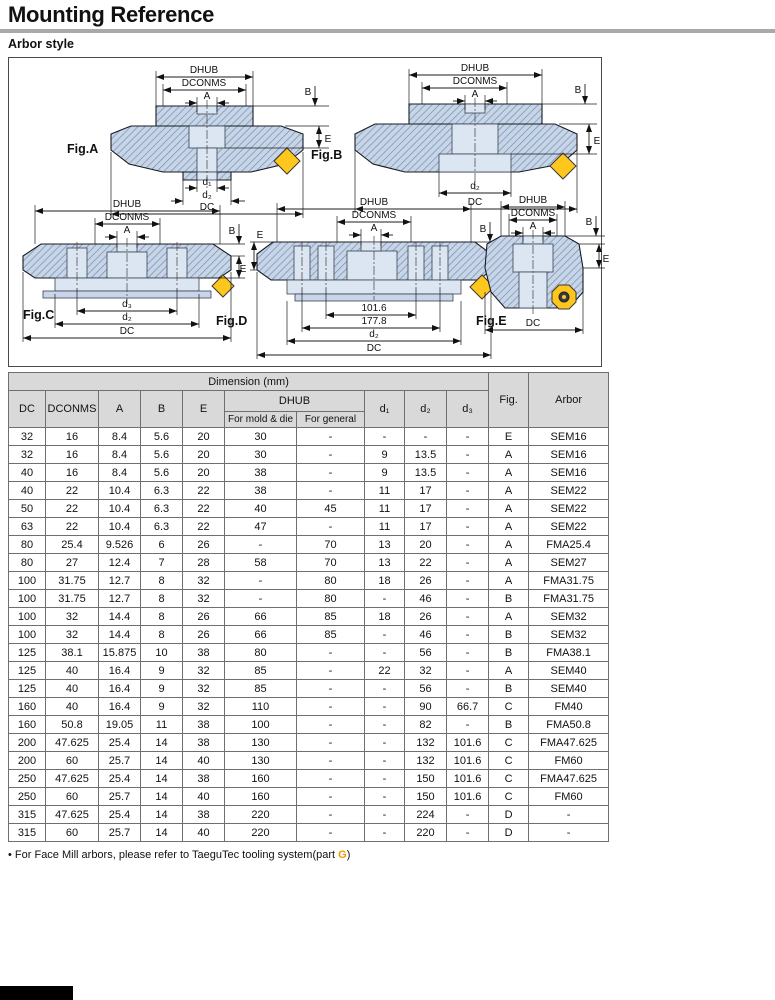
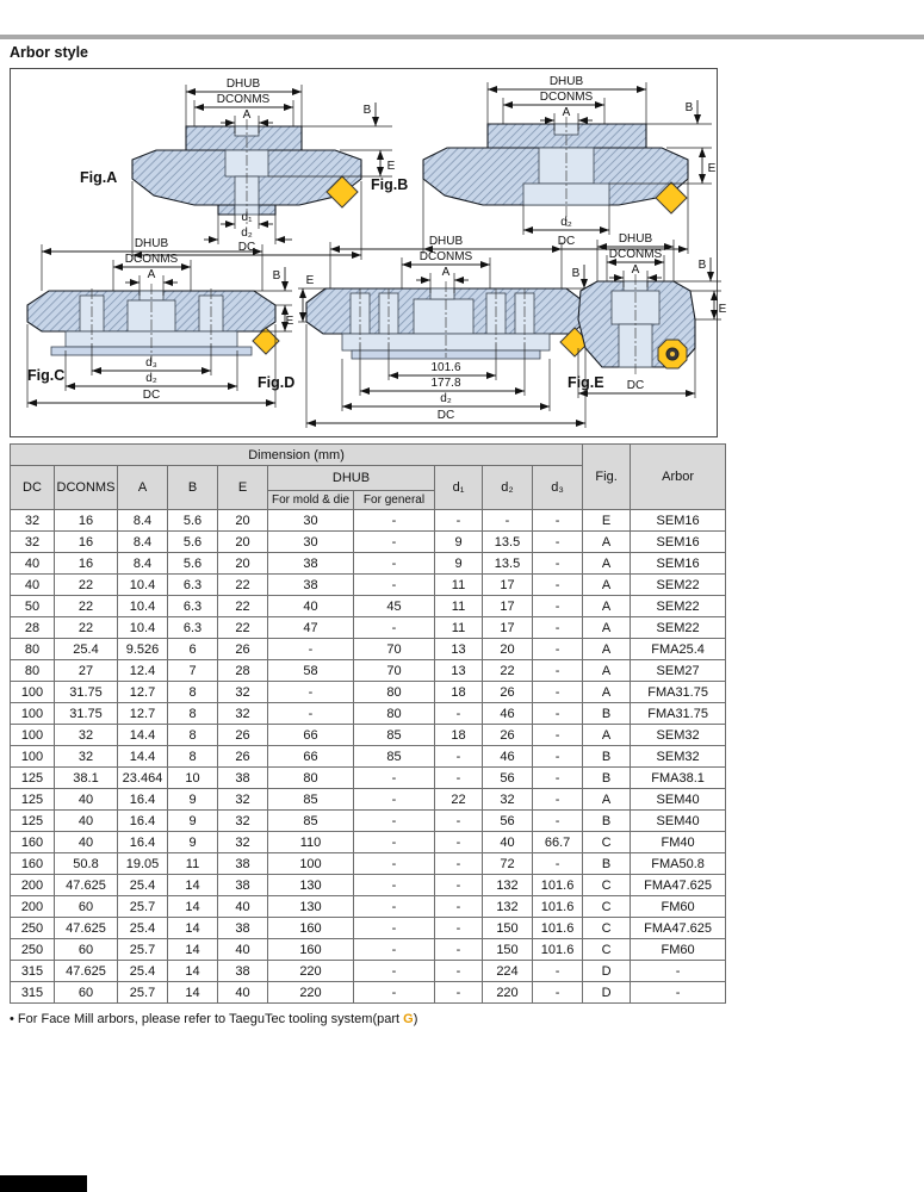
- Mounting Reference
  Arbor style
  DHUB
  DCONMS
  A
  B
  E
  d₁
  d₂
  DC
  Fig.A
  DHUB
  DCONMS
  A
  B
  E
  d₂
  DC
  Fig.B
  DHUB
  DCONMS
  A
  B
  E
  d₃
  d₂
  DC
  Fig.C
  DHUB
  DCONMS
  A
  B
  E
  101.6
  177.8
  d₂
  DC
  Fig.D
  DHUB
  DCONMS
  A
  B
  E
  DC
  Fig.E
  Dimension (mm)	Fig.	Arbor
  DC	DCONMS	A	B	E	DHUB	d₁	d₂	d₃
  For mold & die	For general
  32	16	8.4	5.6	20	30	-	-	-	-	E	SEM16
  32	16	8.4	5.6	20	30	-	9	13.5	-	A	SEM16
  40	16	8.4	5.6	20	38	-	9	13.5	-	A	SEM16
  40	22	10.4	6.3	22	38	-	11	17	-	A	SEM22
  50	22	10.4	6.3	22	40	45	11	17	-	A	SEM22
- 63	22	10.4	6.3	22	47	-	11	17	-	A	SEM22
+ 28	22	10.4	6.3	22	47	-	11	17	-	A	SEM22
  80	25.4	9.526	6	26	-	70	13	20	-	A	FMA25.4
  80	27	12.4	7	28	58	70	13	22	-	A	SEM27
  100	31.75	12.7	8	32	-	80	18	26	-	A	FMA31.75
  100	31.75	12.7	8	32	-	80	-	46	-	B	FMA31.75
  100	32	14.4	8	26	66	85	18	26	-	A	SEM32
  100	32	14.4	8	26	66	85	-	46	-	B	SEM32
- 125	38.1	15.875	10	38	80	-	-	56	-	B	FMA38.1
+ 125	38.1	23.464	10	38	80	-	-	56	-	B	FMA38.1
  125	40	16.4	9	32	85	-	22	32	-	A	SEM40
  125	40	16.4	9	32	85	-	-	56	-	B	SEM40
- 160	40	16.4	9	32	110	-	-	90	66.7	C	FM40
+ 160	40	16.4	9	32	110	-	-	40	66.7	C	FM40
- 160	50.8	19.05	11	38	100	-	-	82	-	B	FMA50.8
+ 160	50.8	19.05	11	38	100	-	-	72	-	B	FMA50.8
  200	47.625	25.4	14	38	130	-	-	132	101.6	C	FMA47.625
  200	60	25.7	14	40	130	-	-	132	101.6	C	FM60
  250	47.625	25.4	14	38	160	-	-	150	101.6	C	FMA47.625
  250	60	25.7	14	40	160	-	-	150	101.6	C	FM60
  315	47.625	25.4	14	38	220	-	-	224	-	D	-
  315	60	25.7	14	40	220	-	-	220	-	D	-
  • For Face Mill arbors, please refer to TaeguTec tooling system(part G)
